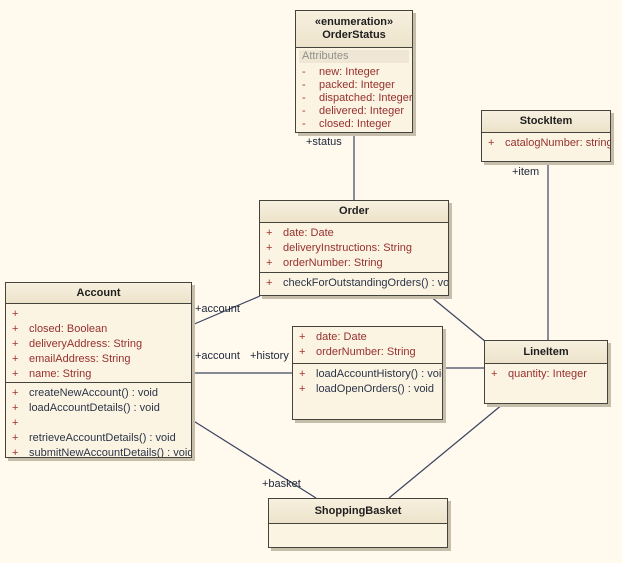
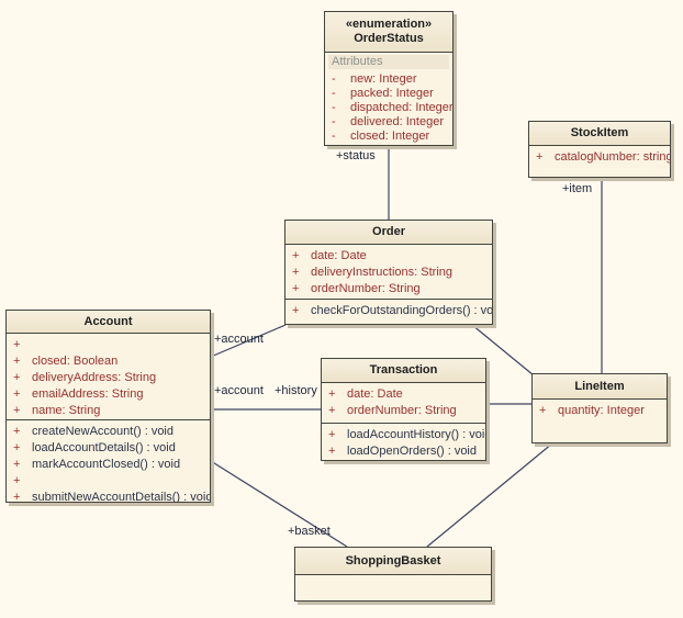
  +status
  +item
  +account
  +account
  +history
  +basket
  «enumeration»
  OrderStatus
  Attributes
  -
  new: Integer
  -
  packed: Integer
  -
  dispatched: Integer
  -
  delivered: Integer
  -
  closed: Integer
  StockItem
  +
  catalogNumber: string
  Order
  +
  date: Date
  +
  deliveryInstructions: String
  +
  orderNumber: String
  +
  checkForOutstandingOrders() : vo
  Account
  +
  +
  closed: Boolean
  +
  deliveryAddress: String
  +
  emailAddress: String
  +
  name: String
  +
  createNewAccount() : void
  +
  loadAccountDetails() : void
  +
+ markAccountClosed() : void
  +
- retrieveAccountDetails() : void
  +
  submitNewAccountDetails() : void
+ Transaction
  +
  date: Date
  +
  orderNumber: String
  +
  loadAccountHistory() : voi
  +
  loadOpenOrders() : void
  LineItem
  +
  quantity: Integer
  ShoppingBasket
